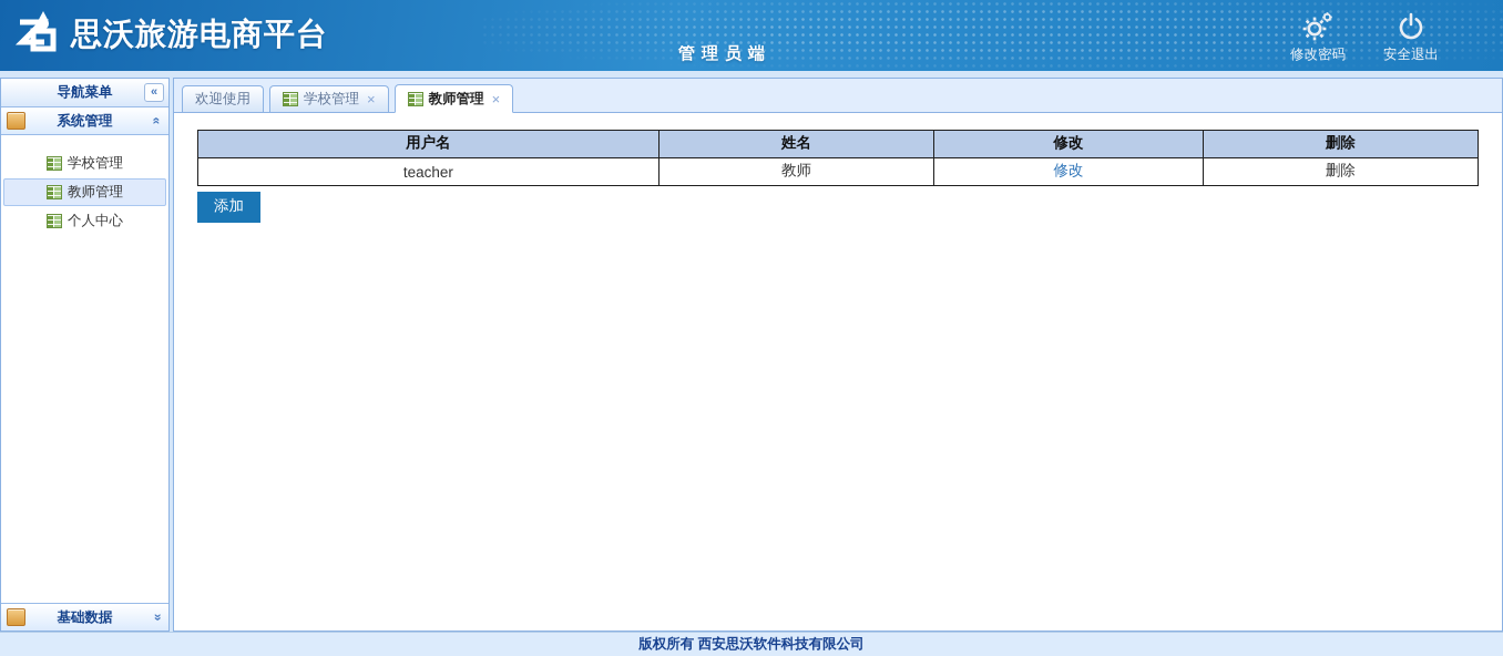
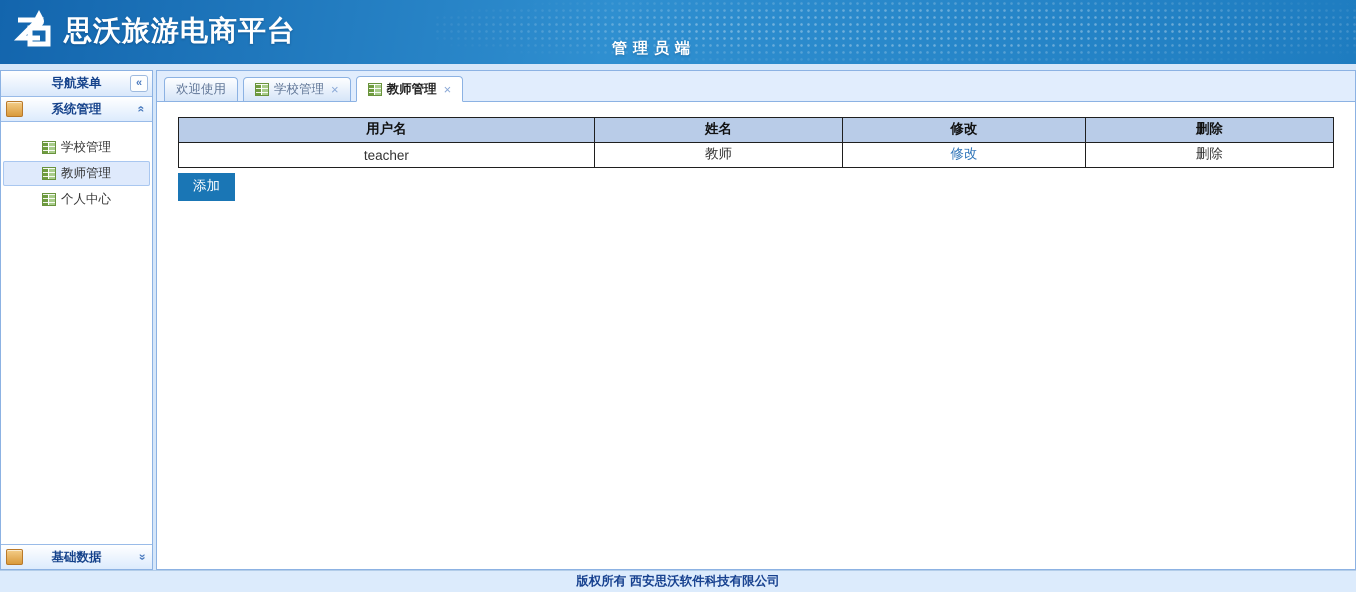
  思沃旅游电商平台
  管理员端
- 修改密码
- 安全退出
  导航菜单
  «
  系统管理
  学校管理
  教师管理
  个人中心
  基础数据
  欢迎使用
  学校管理
  ×
  教师管理
  ×
  用户名	姓名	修改	删除
  teacher	教师	修改	删除
  添加
  版权所有 西安思沃软件科技有限公司
